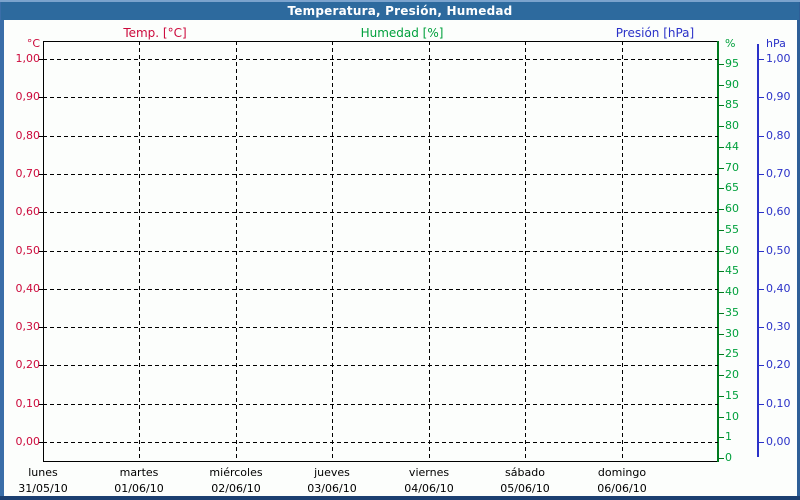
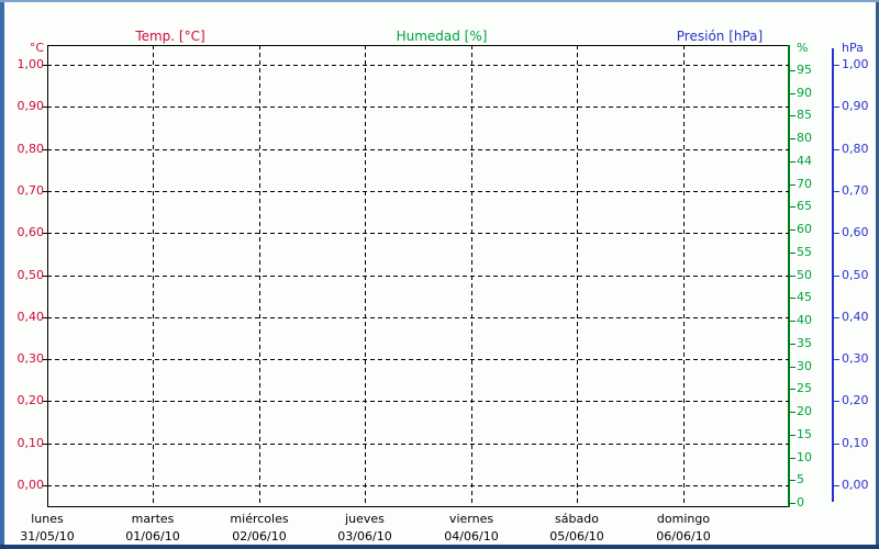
- Temperatura, Presión, Humedad
  Temp. [°C]
  Humedad [%]
  Presión [hPa]
  °C
  %
  hPa
  1,00
  1,00
  0,90
  0,90
  0,80
  0,80
  0,70
  0,70
  0,60
  0,60
  0,50
  0,50
  0,40
  0,40
  0,30
  0,30
  0,20
  0,20
  0,10
  0,10
  0,00
  0,00
  95
  90
  85
  80
  44
  70
  65
  60
  55
  50
  45
  40
  35
  30
  25
  20
  15
  10
- 1
+ 5
  0
  lunes
  31/05/10
  martes
  01/06/10
  miércoles
  02/06/10
  jueves
  03/06/10
  viernes
  04/06/10
  sábado
  05/06/10
  domingo
  06/06/10
